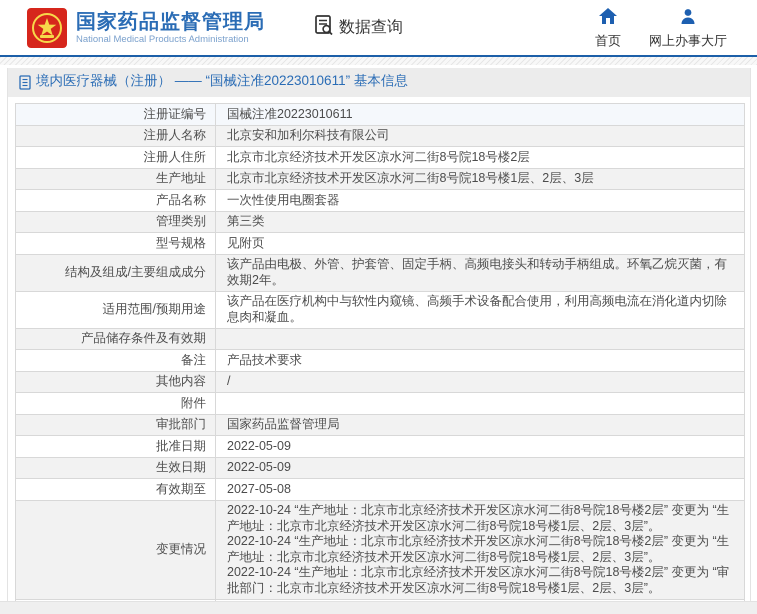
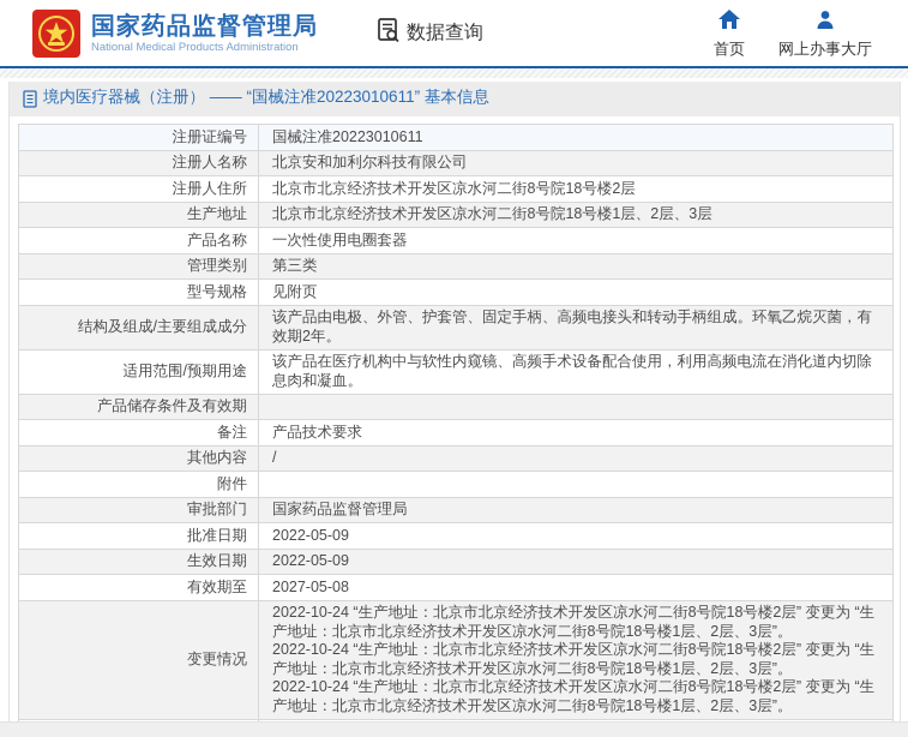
  国家药品监督管理局
  National Medical Products Administration
  数据查询
  首页
  网上办事大厅
  境内医疗器械（注册） —— “国械注准20223010611” 基本信息
  注册证编号	国械注准20223010611
  注册人名称	北京安和加利尔科技有限公司
  注册人住所	北京市北京经济技术开发区凉水河二街8号院18号楼2层
  生产地址	北京市北京经济技术开发区凉水河二街8号院18号楼1层、2层、3层
  产品名称	一次性使用电圈套器
  管理类别	第三类
  型号规格	见附页
  结构及组成/主要组成成分	该产品由电极、外管、护套管、固定手柄、高频电接头和转动手柄组成。环氧乙烷灭菌，有效期2年。
  适用范围/预期用途	该产品在医疗机构中与软性内窥镜、高频手术设备配合使用，利用高频电流在消化道内切除息肉和凝血。
  产品储存条件及有效期
  备注	产品技术要求
  其他内容	/
  附件
  审批部门	国家药品监督管理局
  批准日期	2022-05-09
  生效日期	2022-05-09
  有效期至	2027-05-08
- 变更情况	2022-10-24 “生产地址：北京市北京经济技术开发区凉水河二街8号院18号楼2层” 变更为 “生产地址：北京市北京经济技术开发区凉水河二街8号院18号楼1层、2层、3层”。 2022-10-24 “生产地址：北京市北京经济技术开发区凉水河二街8号院18号楼2层” 变更为 “生产地址：北京市北京经济技术开发区凉水河二街8号院18号楼1层、2层、3层”。 2022-10-24 “生产地址：北京市北京经济技术开发区凉水河二街8号院18号楼2层” 变更为 “审批部门：北京市北京经济技术开发区凉水河二街8号院18号楼1层、2层、3层”。
+ 变更情况	2022-10-24 “生产地址：北京市北京经济技术开发区凉水河二街8号院18号楼2层” 变更为 “生产地址：北京市北京经济技术开发区凉水河二街8号院18号楼1层、2层、3层”。 2022-10-24 “生产地址：北京市北京经济技术开发区凉水河二街8号院18号楼2层” 变更为 “生产地址：北京市北京经济技术开发区凉水河二街8号院18号楼1层、2层、3层”。 2022-10-24 “生产地址：北京市北京经济技术开发区凉水河二街8号院18号楼2层” 变更为 “生产地址：北京市北京经济技术开发区凉水河二街8号院18号楼1层、2层、3层”。
